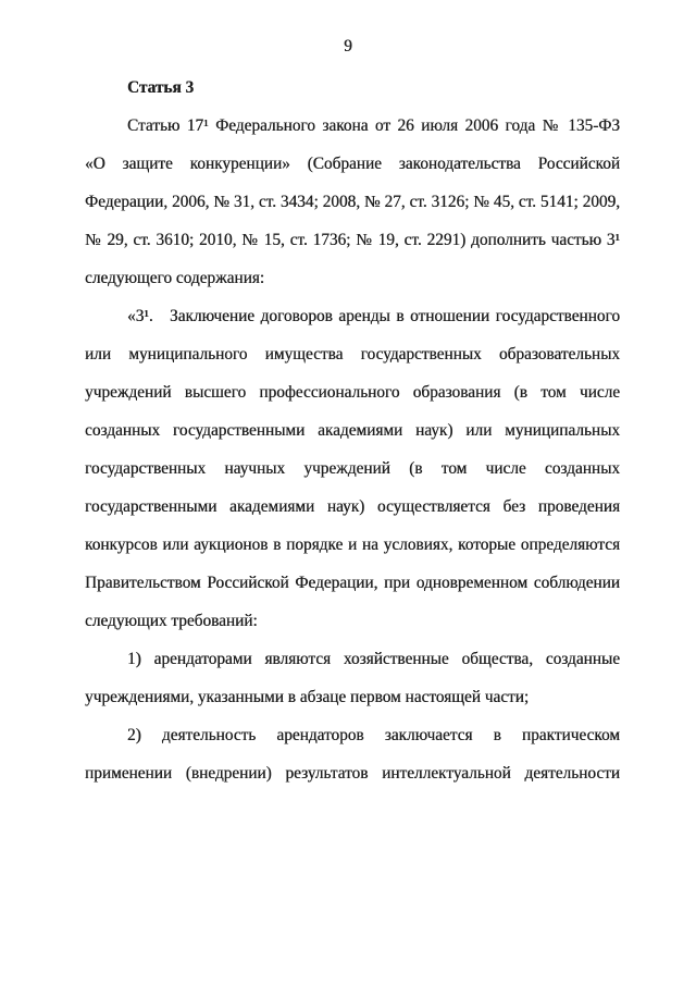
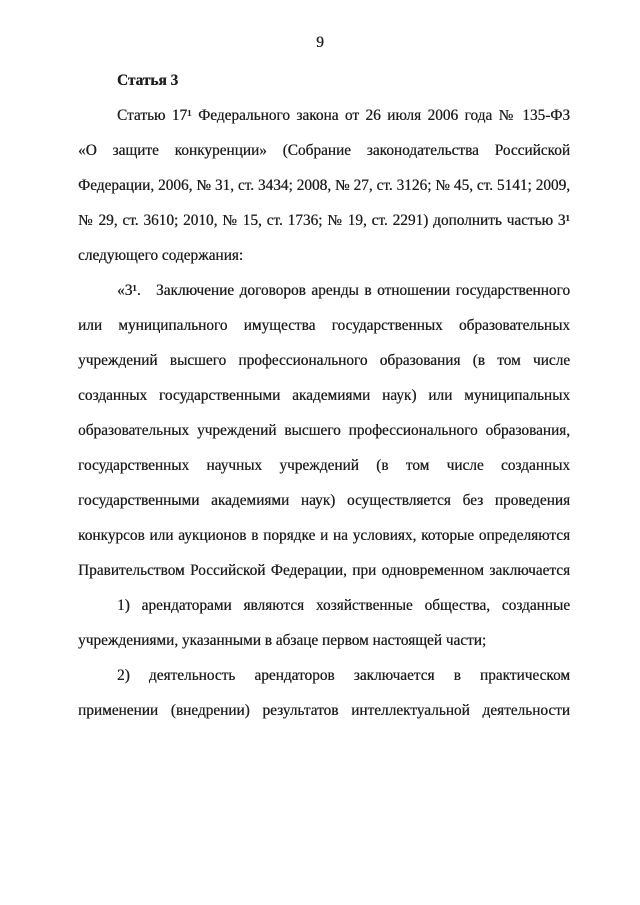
  9
  Статья 3
  Статью 17¹ Федерального закона от 26 июля 2006 года № 135-ФЗ
  «О защите конкуренции» (Собрание законодательства Российской
  Федерации, 2006, № 31, ст. 3434; 2008, № 27, ст. 3126; № 45, ст. 5141; 2009,
  № 29, ст. 3610; 2010, № 15, ст. 1736; № 19, ст. 2291) дополнить частью 3¹
  следующего содержания:
  «3¹. Заключение договоров аренды в отношении государственного
  или муниципального имущества государственных образовательных
  учреждений высшего профессионального образования (в том числе
  созданных государственными академиями наук) или муниципальных
+ образовательных учреждений высшего профессионального образования,
  государственных научных учреждений (в том числе созданных
  государственными академиями наук) осуществляется без проведения
  конкурсов или аукционов в порядке и на условиях, которые определяются
- Правительством Российской Федерации, при одновременном соблюдении
+ Правительством Российской Федерации, при одновременном заключается
- следующих требований:
  1) арендаторами являются хозяйственные общества, созданные
  учреждениями, указанными в абзаце первом настоящей части;
  2) деятельность арендаторов заключается в практическом
  применении (внедрении) результатов интеллектуальной деятельности
